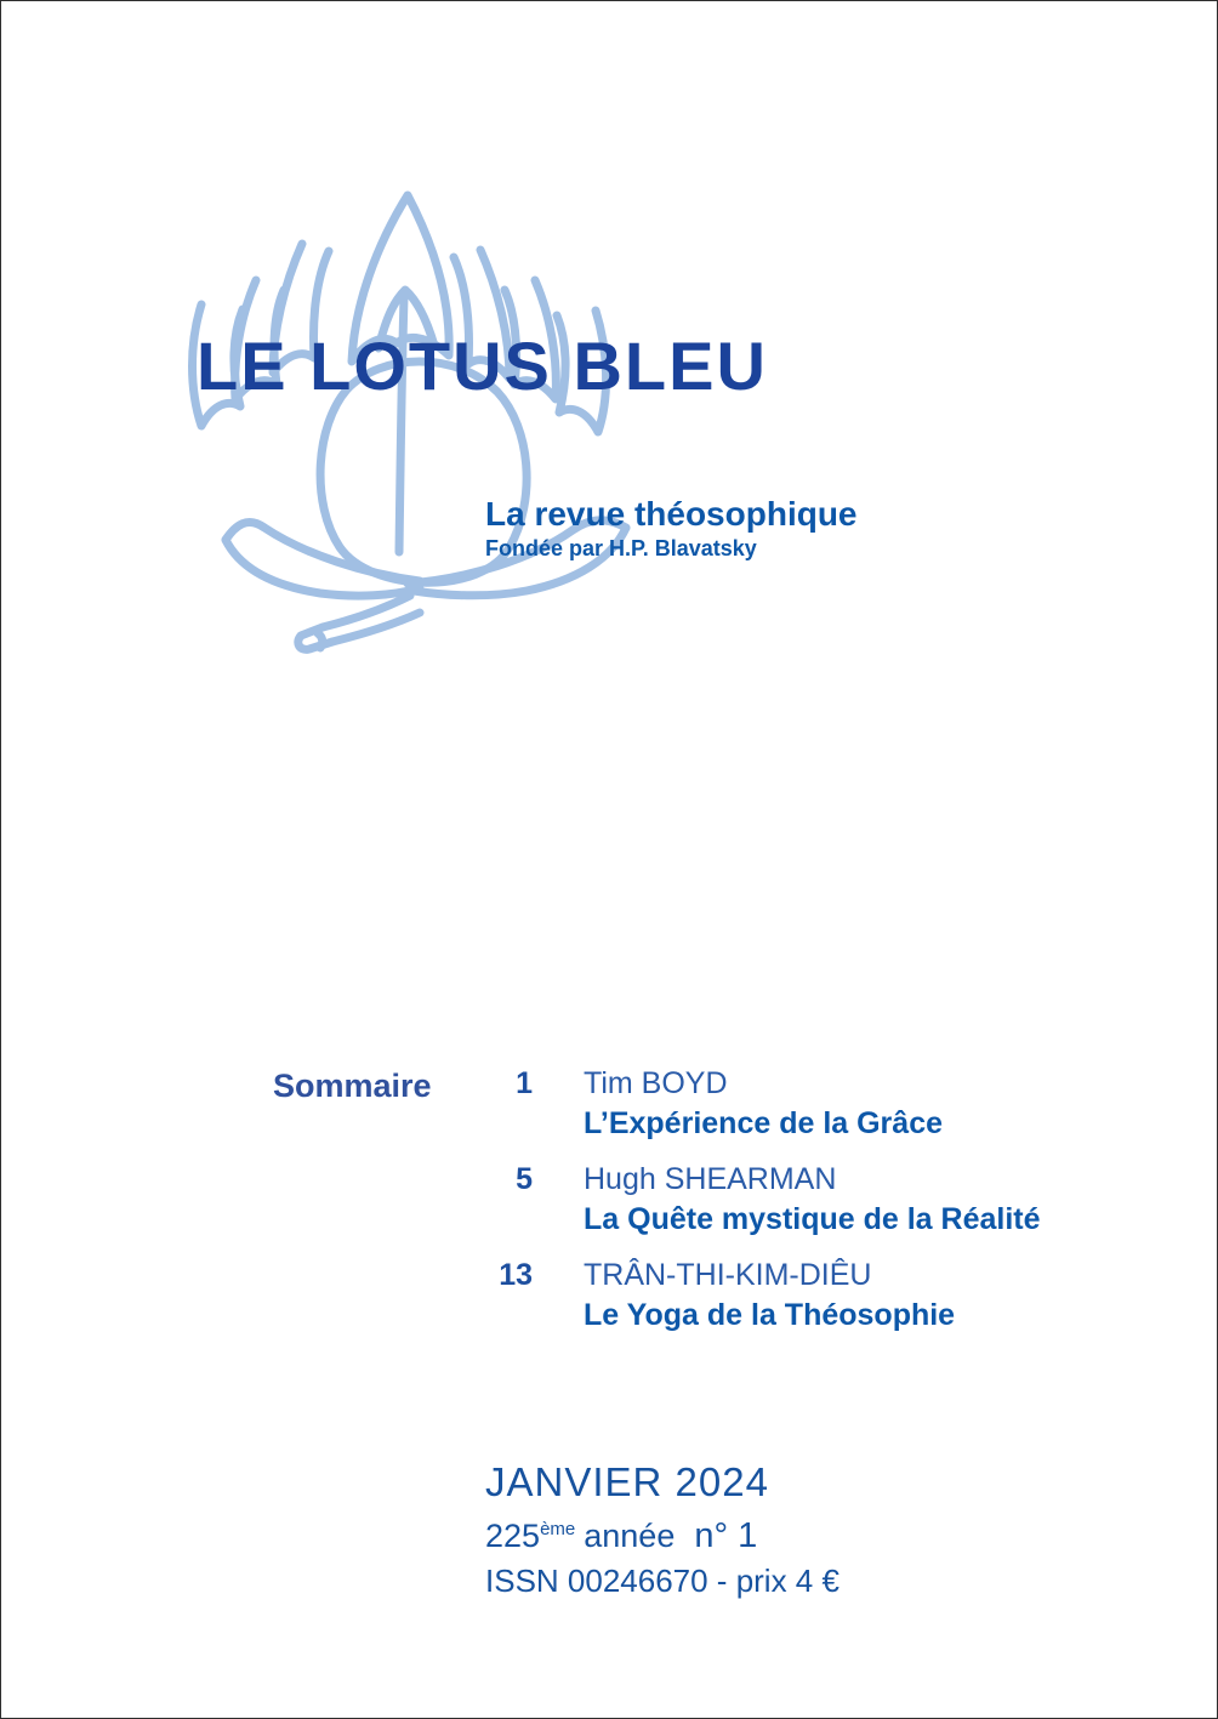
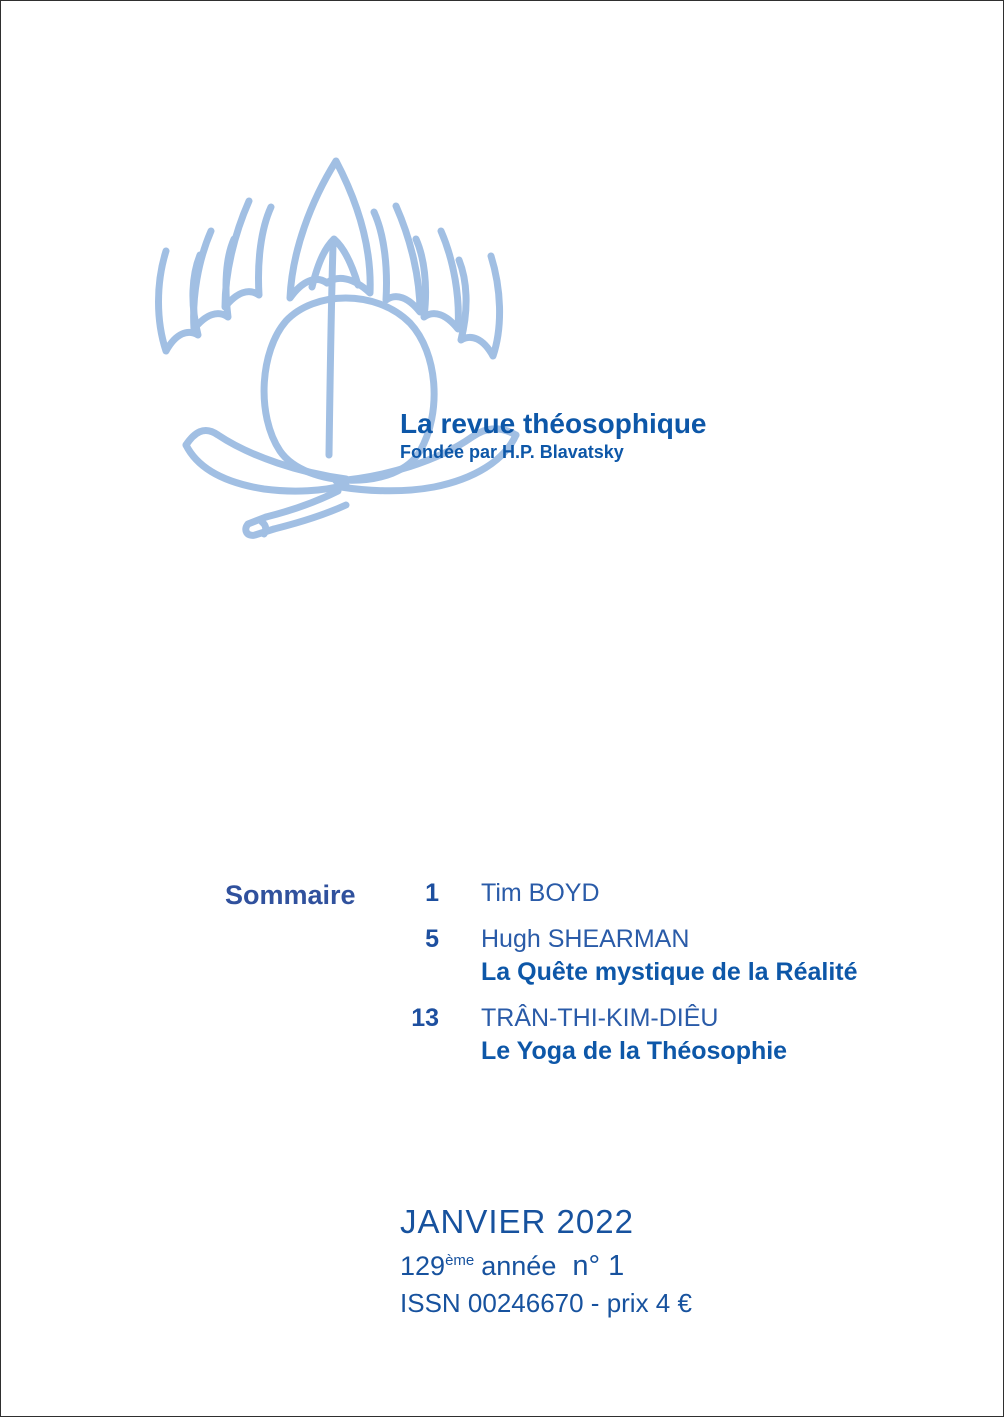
- LE LOTUS BLEU
  La revue théosophique
  Fondée par H.P. Blavatsky
  Sommaire
  1
  Tim BOYD
- L’Expérience de la Grâce
  5
  Hugh SHEARMAN
  La Quête mystique de la Réalité
  13
  TRÂN-THI-KIM-DIÊU
  Le Yoga de la Théosophie
- JANVIER 2024
+ JANVIER 2022
- 225ème année n° 1
+ 129ème année n° 1
  ISSN 00246670 - prix 4 €
